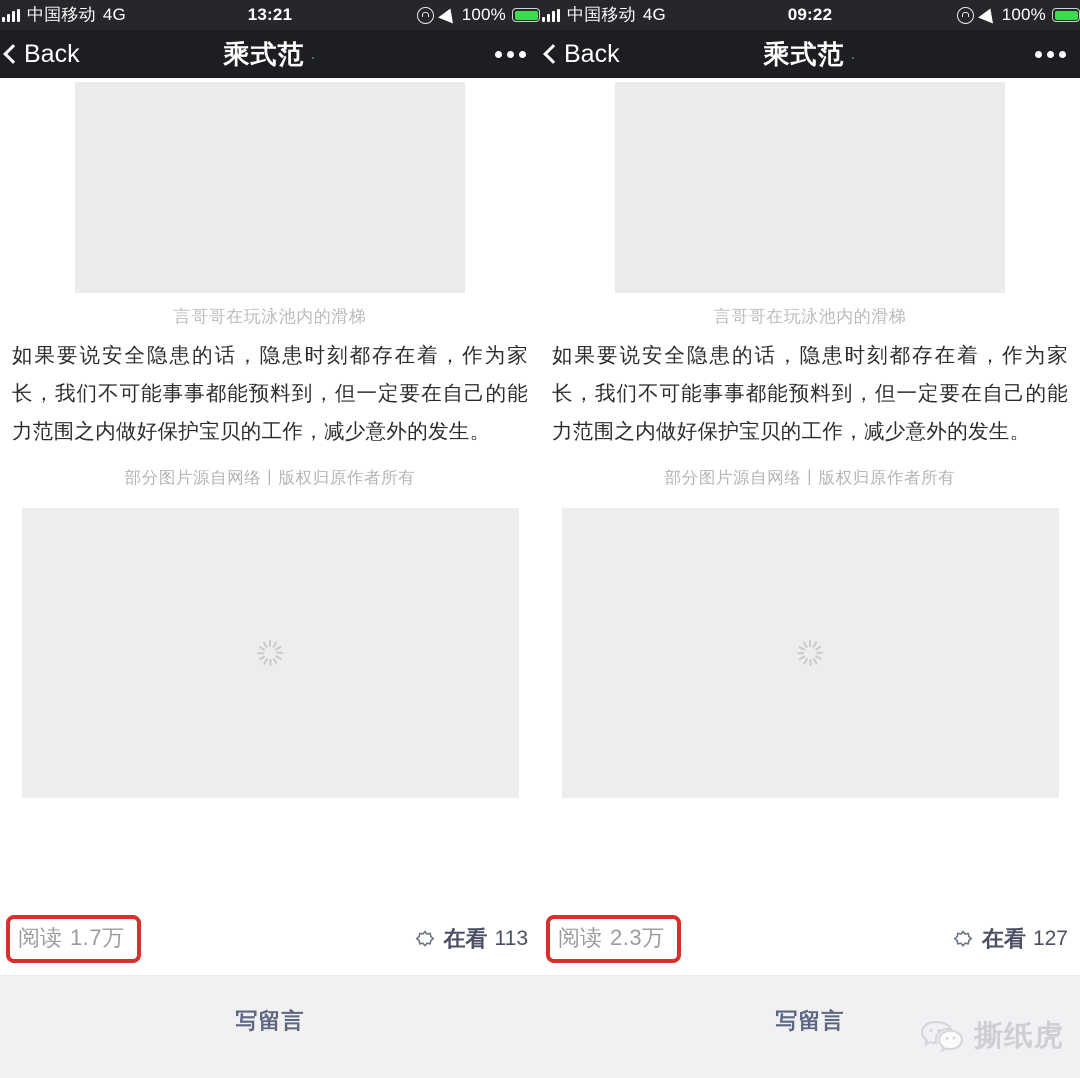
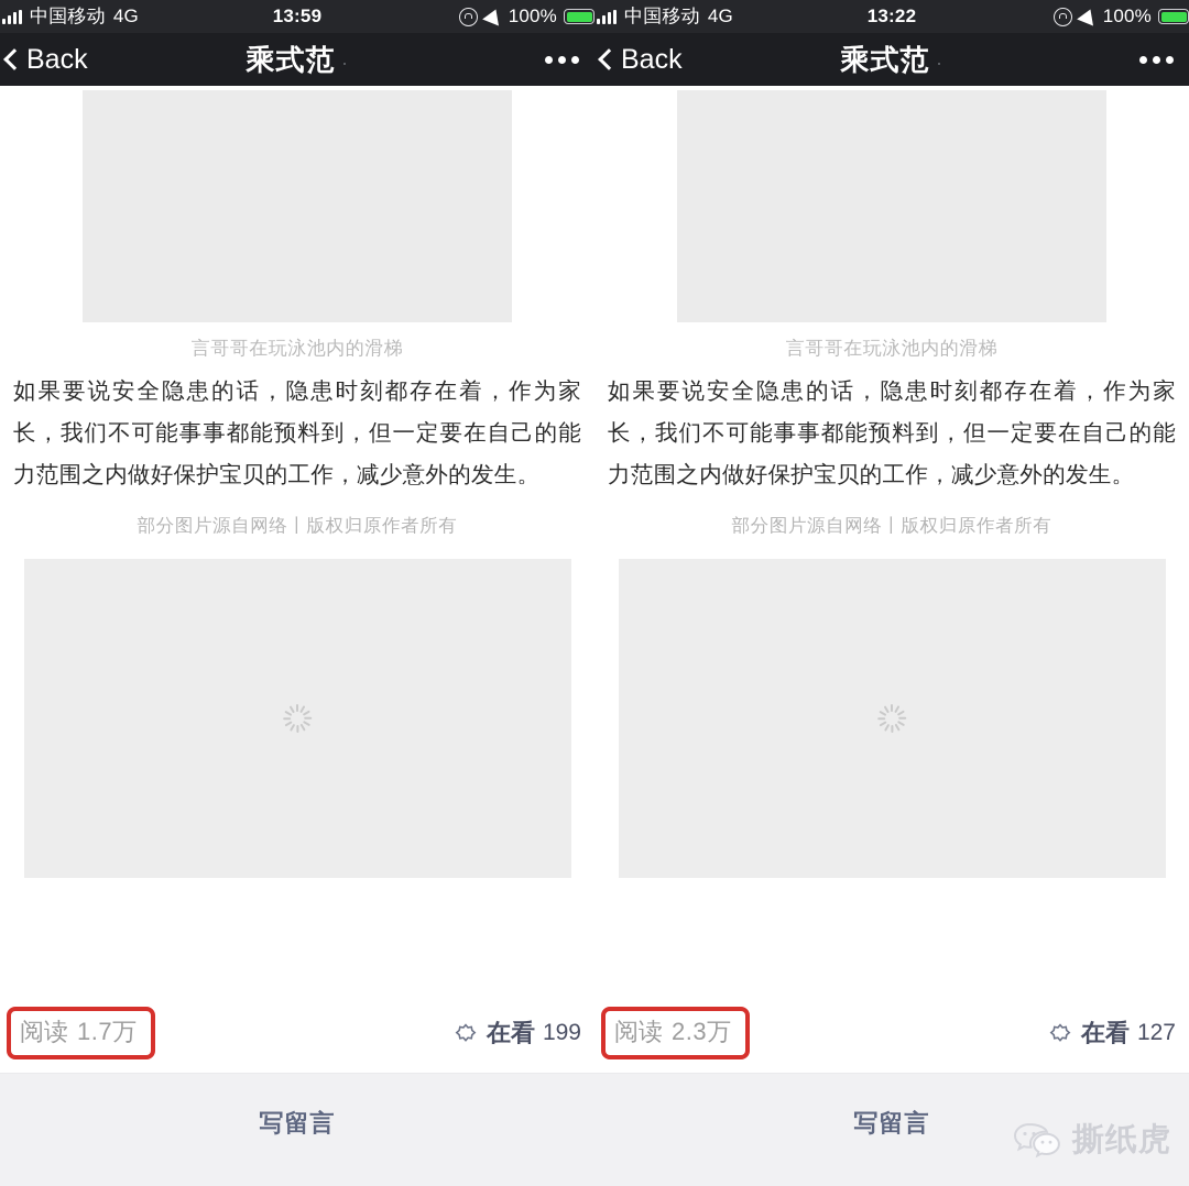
  中国移动
  4G
- 13:21
+ 13:59
  100%
  Back
  乘式范 .
  言哥哥在玩泳池内的滑梯
  如果要说安全隐患的话，隐患时刻都存在着，作为家长，我们不可能事事都能预料到，但一定要在自己的能力范围之内做好保护宝贝的工作，减少意外的发生。
  部分图片源自网络丨版权归原作者所有
  阅读
  1.7万
  在看
- 113
+ 199
  写留言
  中国移动
  4G
- 09:22
+ 13:22
  100%
  Back
  乘式范 .
  言哥哥在玩泳池内的滑梯
  如果要说安全隐患的话，隐患时刻都存在着，作为家长，我们不可能事事都能预料到，但一定要在自己的能力范围之内做好保护宝贝的工作，减少意外的发生。
  部分图片源自网络丨版权归原作者所有
  阅读
  2.3万
  在看
  127
  写留言
  撕纸虎
